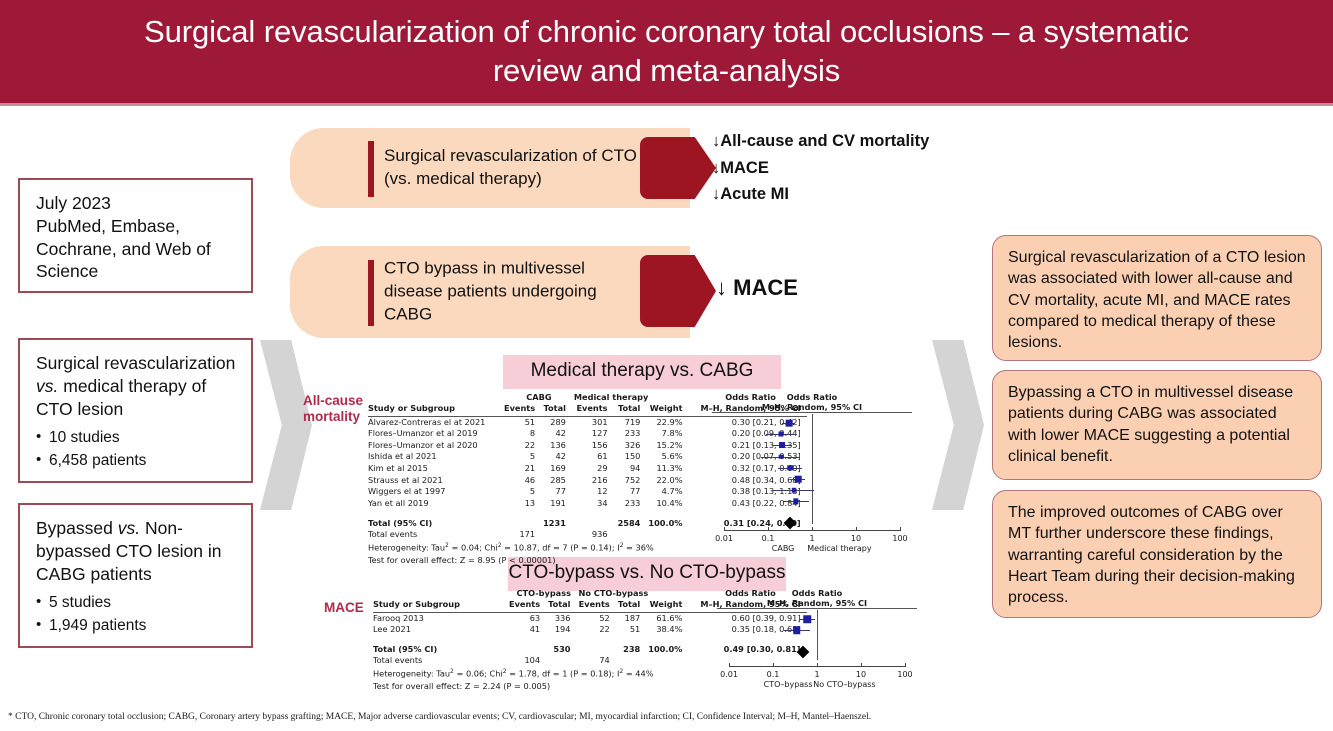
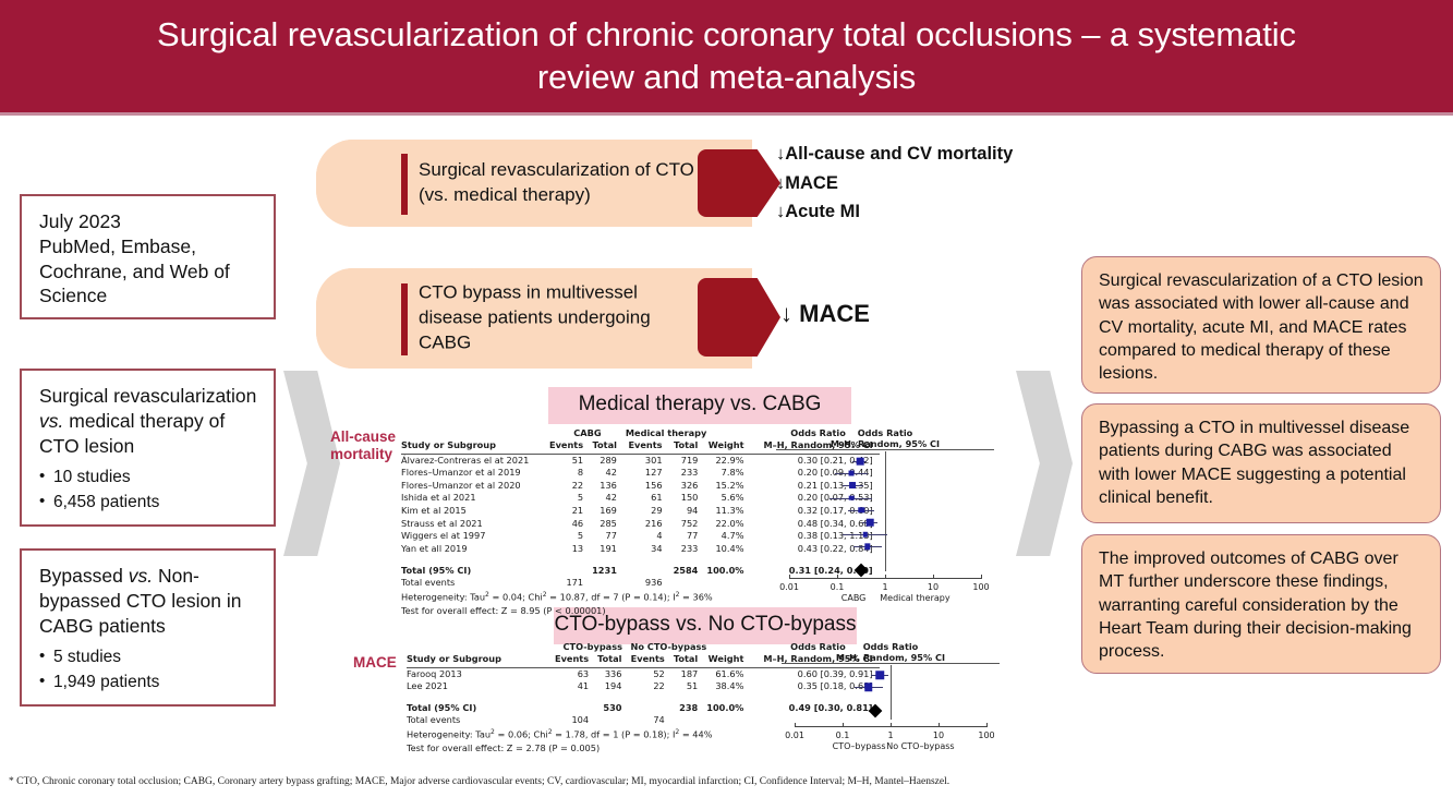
  Surgical revascularization of chronic coronary total occlusions – a systematic review and meta-analysis
  July 2023
  PubMed, Embase, Cochrane, and Web of Science
  Surgical revascularization vs. medical therapy of CTO lesion
  10 studies
  6,458 patients
  Bypassed vs. Non-bypassed CTO lesion in CABG patients
  5 studies
  1,949 patients
  Surgical revascularization of CTO (vs. medical therapy)
  ↓All-cause and CV mortality
  ↓MACE
  ↓Acute MI
  CTO bypass in multivessel disease patients undergoing CABG
  ↓ MACE
  Medical therapy vs. CABG
  CTO-bypass vs. No CTO-bypass
  All-cause mortality
  MACE
  	CABG	Medical therapy		Odds Ratio
  Study or Subgroup	Events	Total	Events	Total	Weight	M–H, Random, 95% CI
  Álvarez-Contreras el at 2021	51	289	301	719	22.9%	0.30 [0.21, 02]
  Flores–Umanzor et al 2019	8	42	127	233	7.8%	0.20 [0.09,.44]
  Flores–Umanzor et al 2020	22	136	156	326	15.2%	0.21 [0.135]
  Ishida et al 2021	5	42	61	150	5.6%	0.20 [0
  Kim et al 2015	21	169	29	94	11.3%	0.32 [0.17,
  Strauss et al 2021	46	285	216	752	22.0%	0.48 [0.34, 0.6
- Wiggers el at 1997	5	77	12	77	4.7%	0.38 [0.13, 1.1]
+ Wiggers el at 1997	5	77	4	77	4.7%	0.38 [0.13, 1.1]
  Yan et all 2019	13	191	34	233	10.4%	0.43 [0.22, 0.8]
  Total (95% CI)		1231		2584	100.0%	0.31 [0.24, 0]
  Total events	171		936
  Heterogeneity: Tau = 0.04; Chi = 10.87, df = 7 (P = 0.14); I = 36%
  Test for overall effect: Z = 8.95 (P < 0.00001)
  Odds Ratio
  M–H, Random, 95% CI
  0.01
  0.1
  1
  10
  100
  CABG
  Medical therapy
  	CTO-bypass	No CTO-bypass		Odds Ratio
  Study or Subgroup	Events	Total	Events	Total	Weight	M–H, Random, 95% CI
  Farooq 2013	63	336	52	187	61.6%	0.60 [0.39, 0.91]
  Lee 2021	41	194	22	51	38.4%	0.35 [0.18, 0.6
  Total (95% CI)		530		238	100.0%	0.49 [0.30, 0.81
  Total events	104		74
  Heterogeneity: Tau = 0.06; Chi = 1.78, df = 1 (P = 0.18); I = 44%
- Test for overall effect: Z = 2.24 (P = 0.005)
+ Test for overall effect: Z = 2.78 (P = 0.005)
  Odds Ratio
  M–H, Random, 95% CI
  0.01
  0.1
  1
  10
  100
  CTO–bypass
  No CTO–bypass
  Surgical revascularization of a CTO lesion was associated with lower all-cause and CV mortality, acute MI, and MACE rates compared to medical therapy of these lesions.
  Bypassing a CTO in multivessel disease patients during CABG was associated with lower MACE suggesting a potential clinical benefit.
  The improved outcomes of CABG over MT further underscore these findings, warranting careful consideration by the Heart Team during their decision-making process.
  * CTO, Chronic coronary total occlusion; CABG, Coronary artery bypass grafting; MACE, Major adverse cardiovascular events; CV, cardiovascular; MI, myocardial infarction; CI, Confidence Interval; M–H, Mantel–Haenszel.
